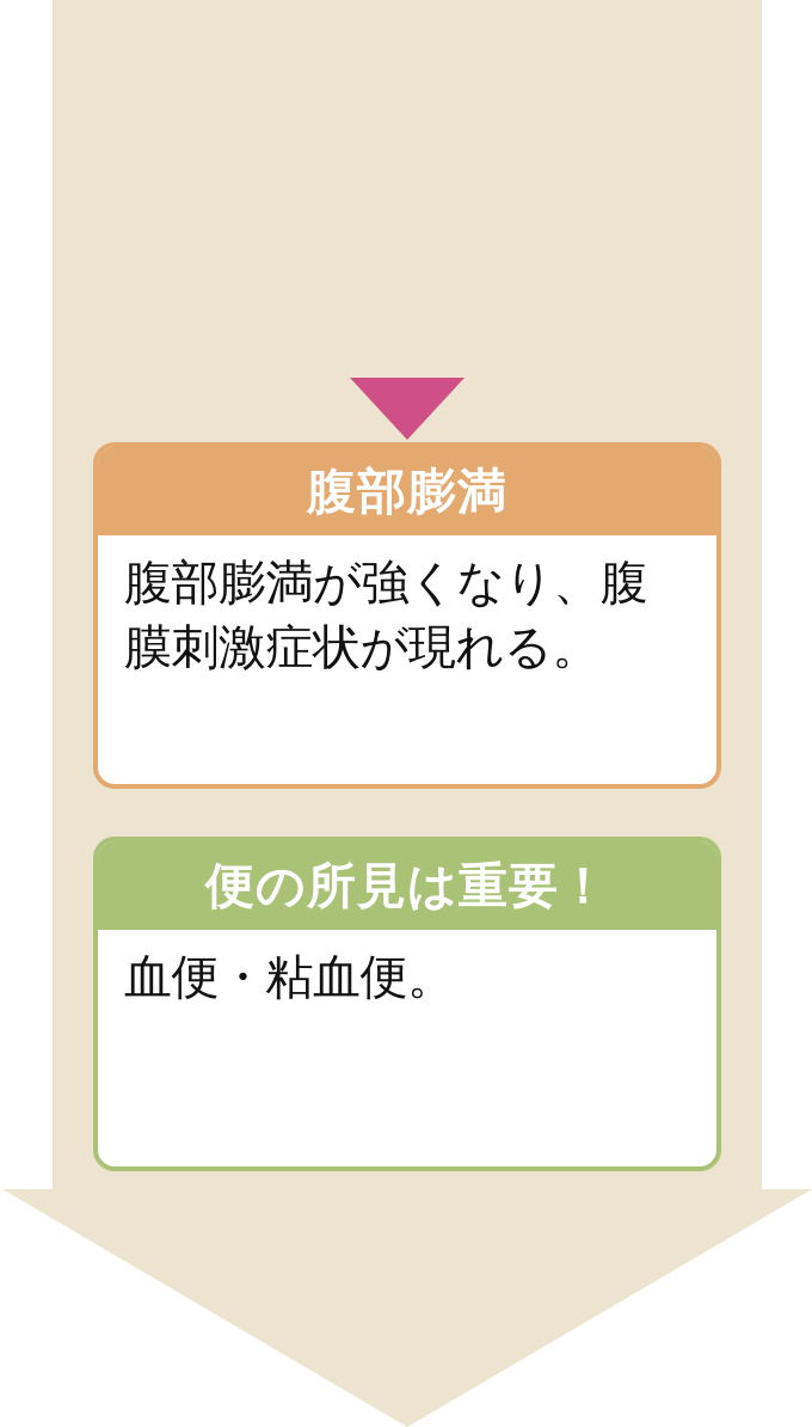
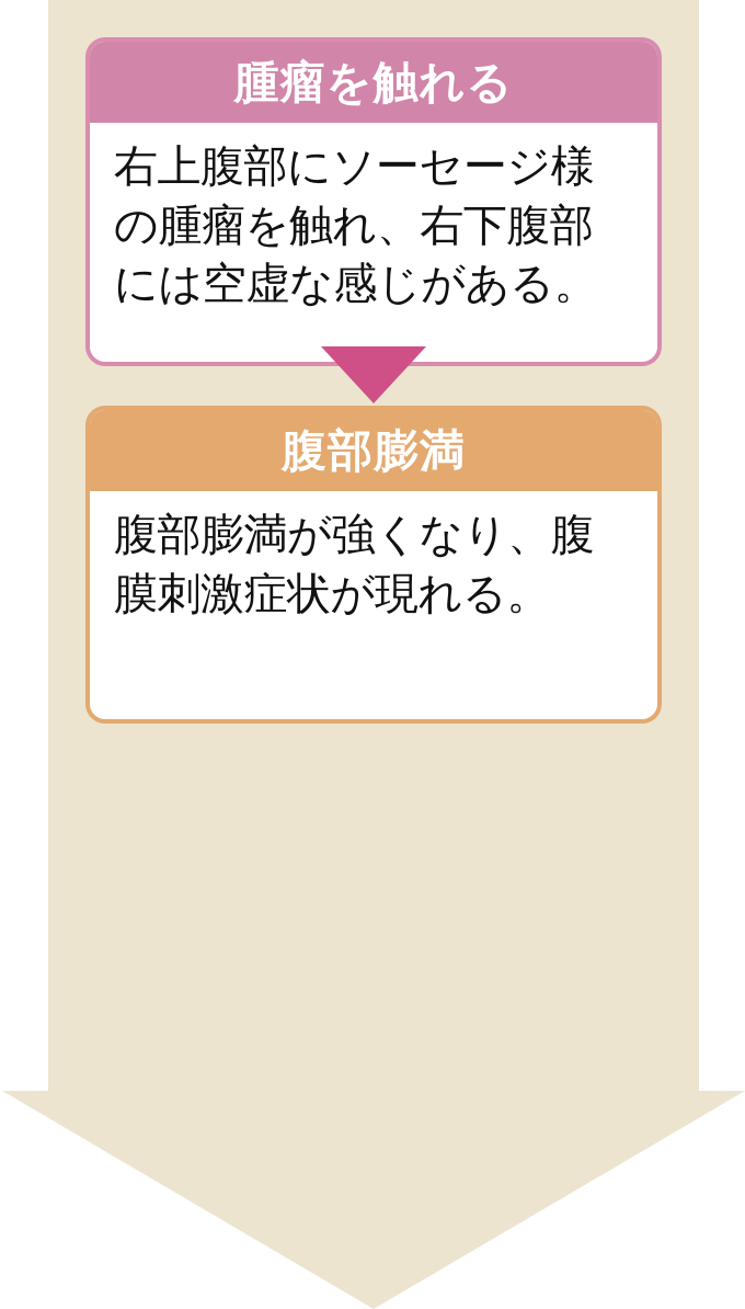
+ 腫瘤を触れる
+ 右上腹部にソーセージ様の腫瘤を触れ、右下腹部には空虚な感じがある。
  腹部膨満
  腹部膨満が強くなり、腹膜刺激症状が現れる。
- 便の所見は重要！
- 血便・粘血便。
